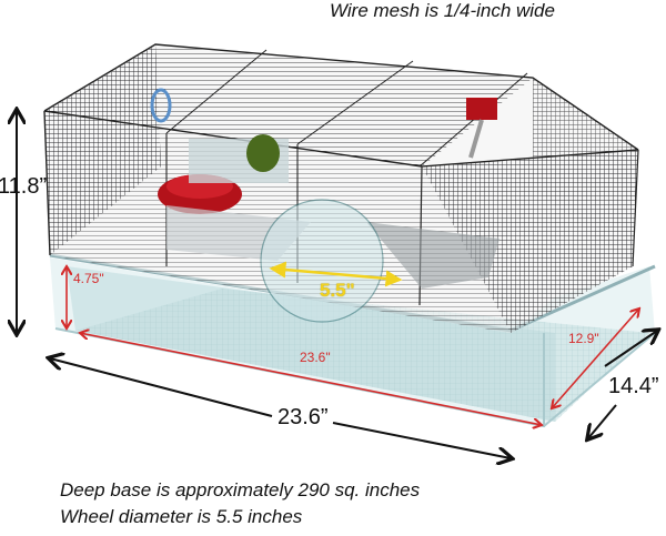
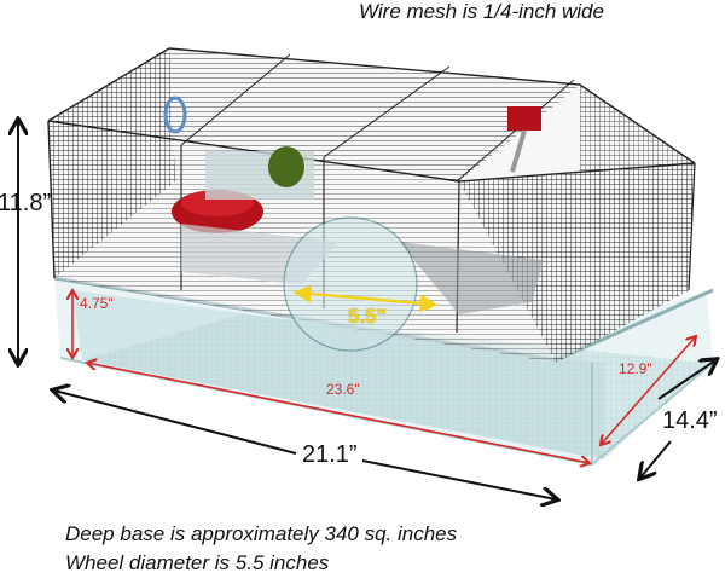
  Wire mesh is 1/4-inch wide
  11.8”
- 23.6”
+ 21.1”
  14.4”
  4.75"
  23.6"
  12.9"
  5.5"
- Deep base is approximately 290 sq. inches
+ Deep base is approximately 340 sq. inches
  Wheel diameter is 5.5 inches
